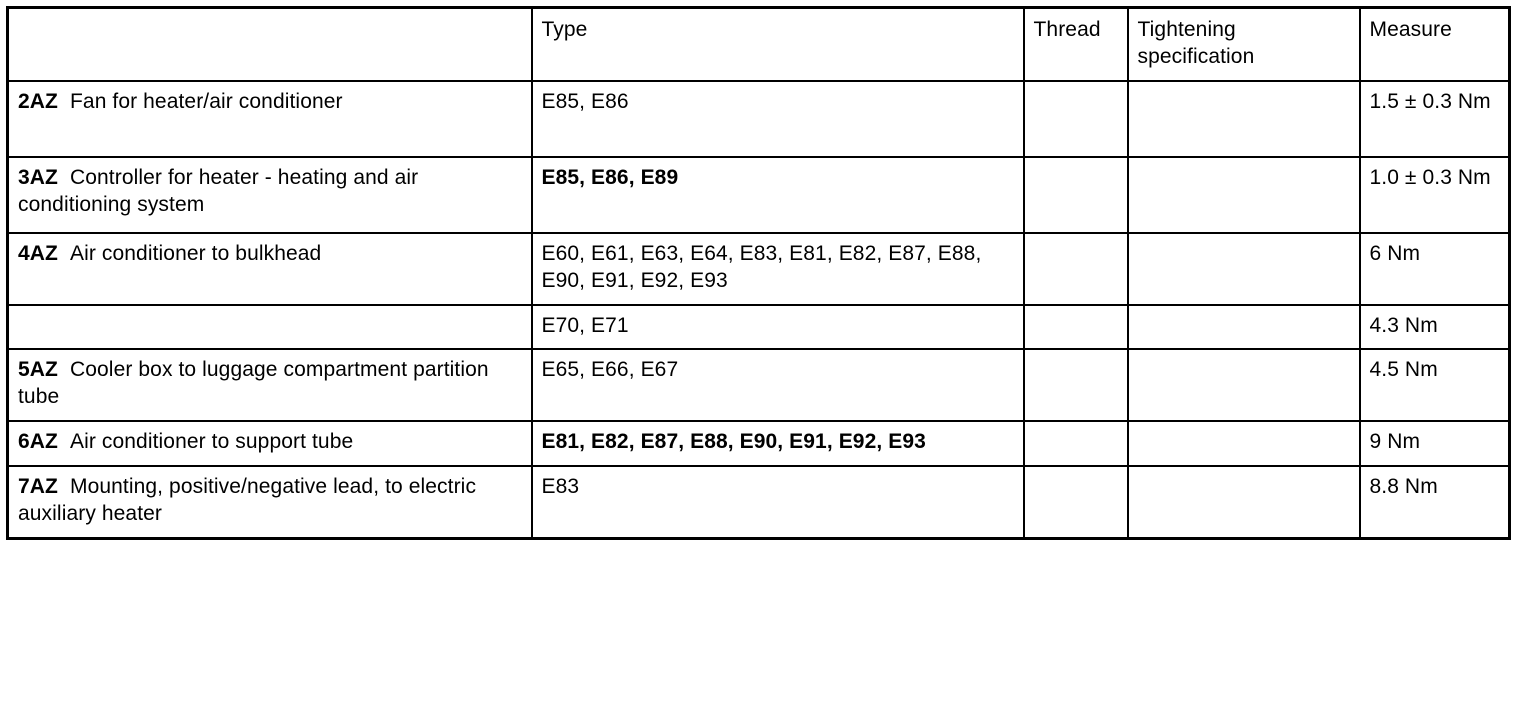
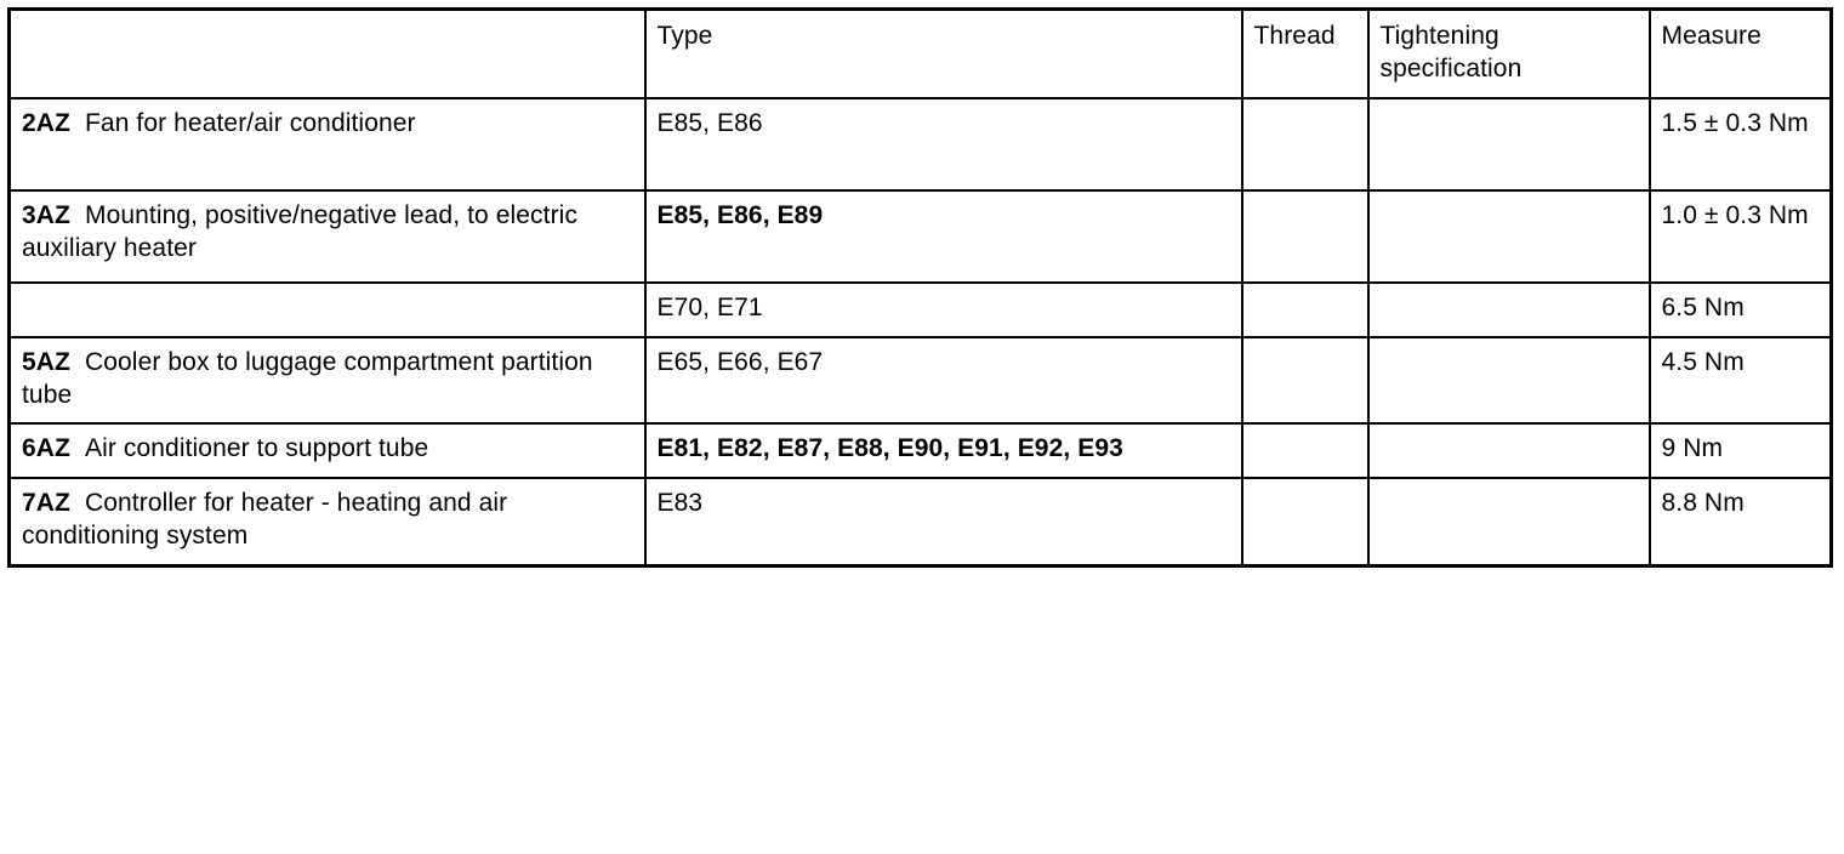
  	Type	Thread	Tightening specification	Measure
  2AZ Fan for heater/air conditioner	E85, E86			1.5 ± 0.3 Nm
- 3AZ Controller for heater - heating and air conditioning system	E85, E86, E89			1.0 ± 0.3 Nm
+ 3AZ Mounting, positive/negative lead, to electric auxiliary heater	E85, E86, E89			1.0 ± 0.3 Nm
- 4AZ Air conditioner to bulkhead	E60, E61, E63, E64, E83, E81, E82, E87, E88, E90, E91, E92, E93			6 Nm
- 	E70, E71			4.3 Nm
+ 	E70, E71			6.5 Nm
  5AZ Cooler box to luggage compartment partition tube	E65, E66, E67			4.5 Nm
  6AZ Air conditioner to support tube	E81, E82, E87, E88, E90, E91, E92, E93			9 Nm
- 7AZ Mounting, positive/negative lead, to electric auxiliary heater	E83			8.8 Nm
+ 7AZ Controller for heater - heating and air conditioning system	E83			8.8 Nm
